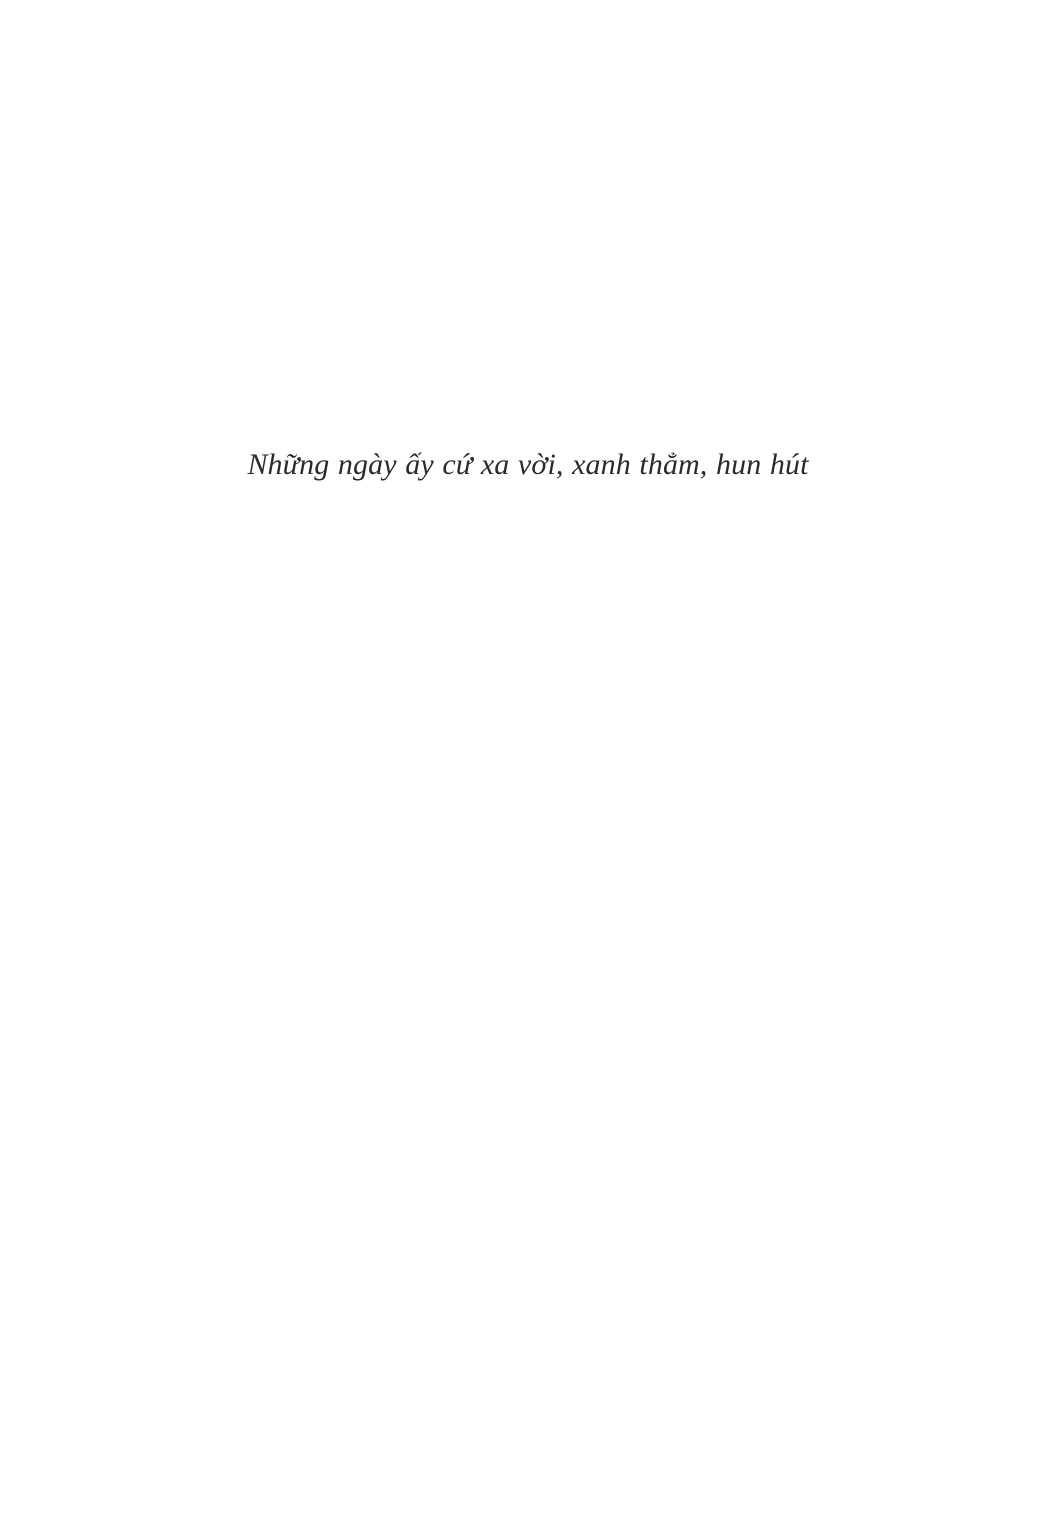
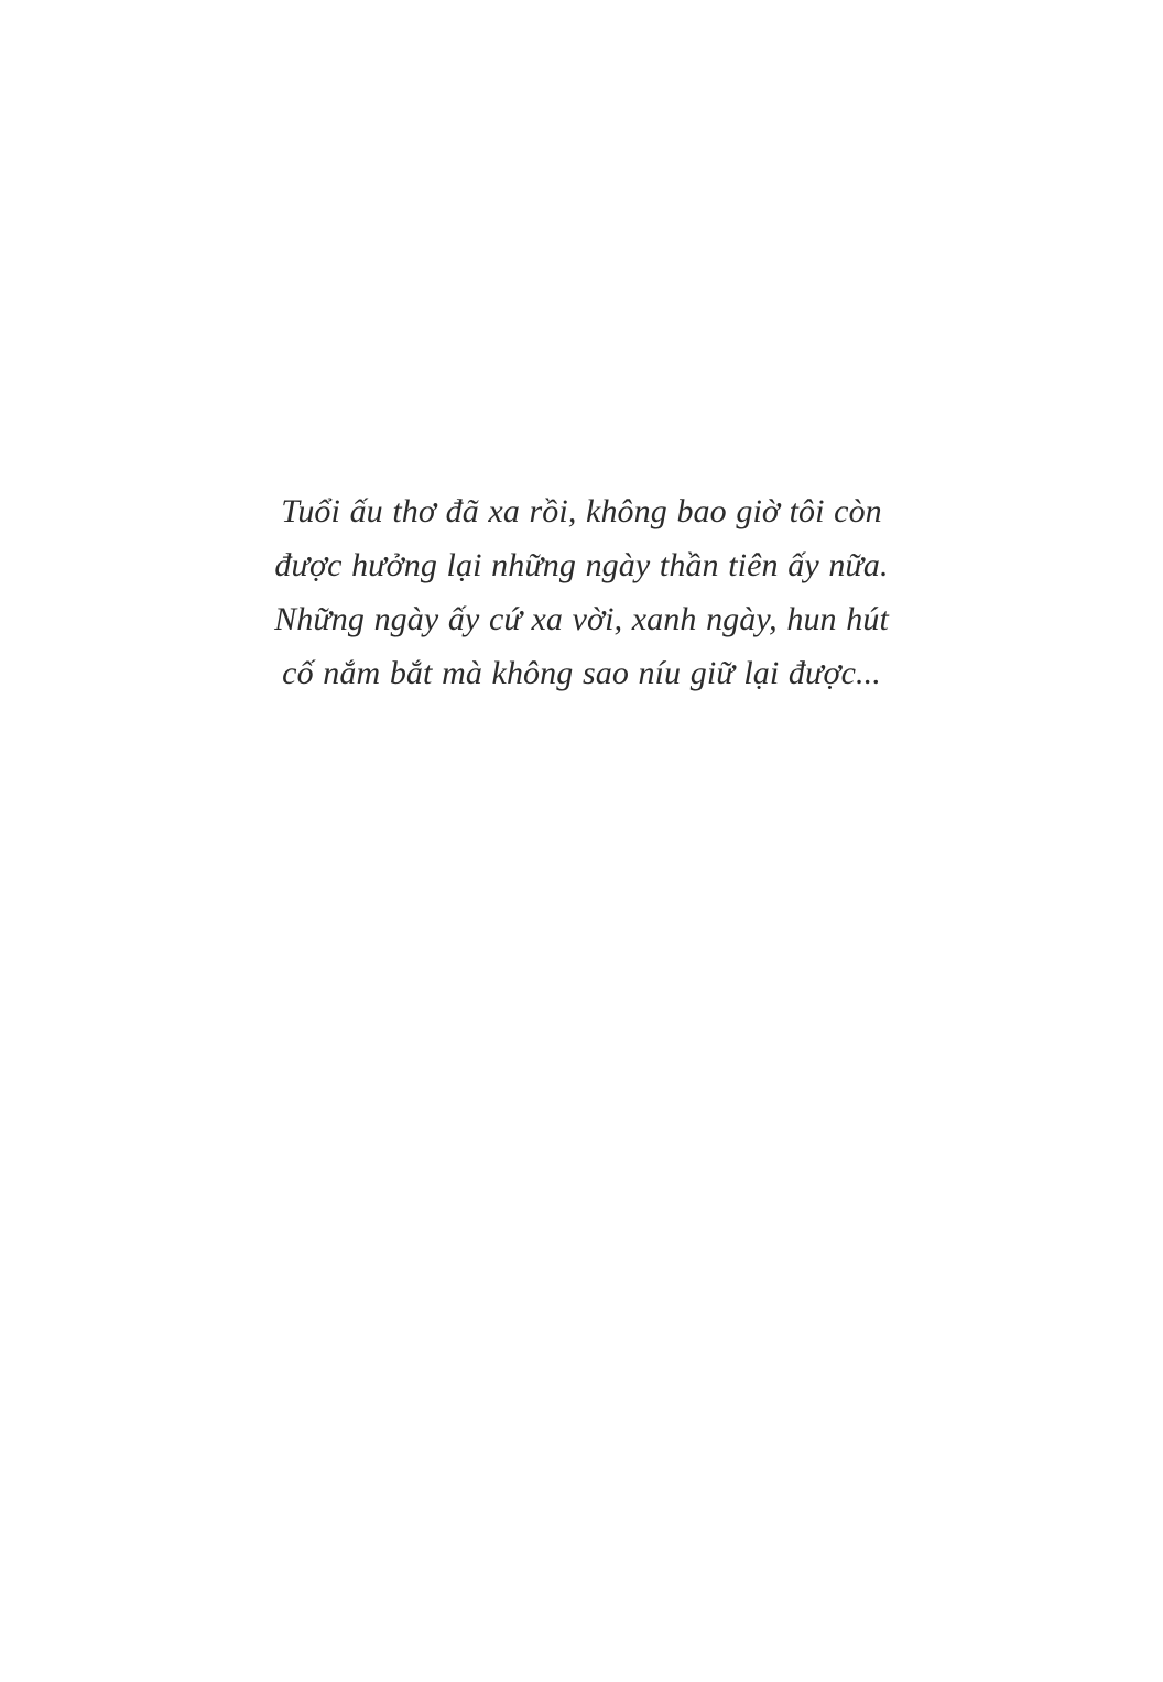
+ Tuổi ấu thơ đã xa rồi, không bao giờ tôi còn
+ được hưởng lại những ngày thần tiên ấy nữa.
- Những ngày ấy cứ xa vời, xanh thẳm, hun hút
+ Những ngày ấy cứ xa vời, xanh ngày, hun hút
+ cố nắm bắt mà không sao níu giữ lại được...
